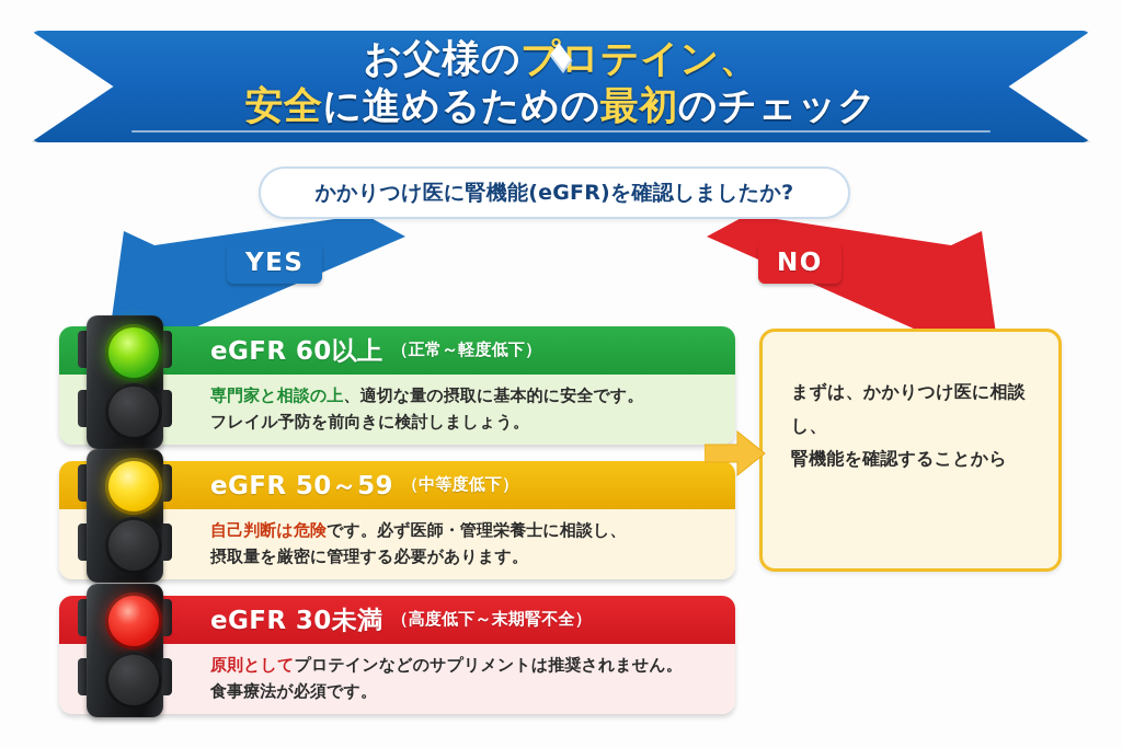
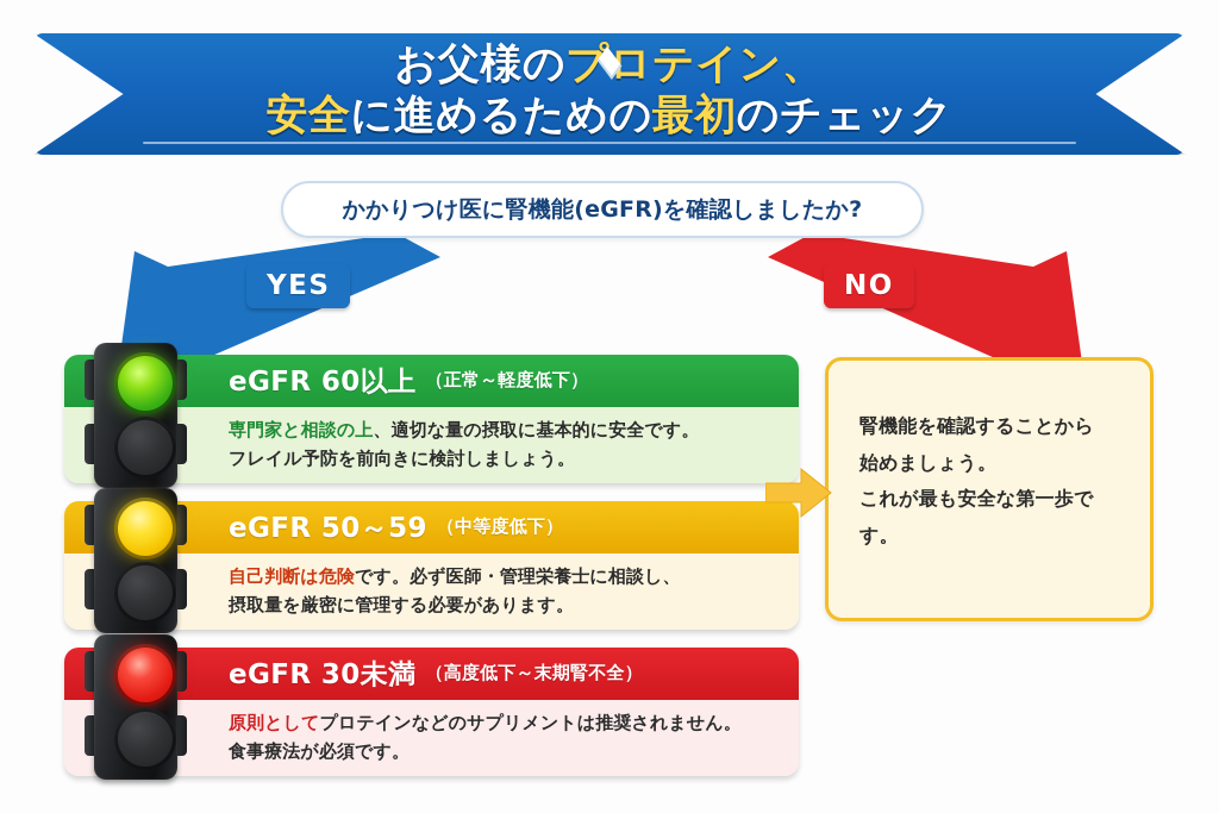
  お父様のプロテイン、
  安全に進めるための最初のチェック
  かかりつけ医に腎機能(eGFR)を確認しましたか?
  eGFR 60以上
  （正常～軽度低下）
  専門家と相談の上、適切な量の摂取に基本的に安全です。
  フレイル予防を前向きに検討しましょう。
  eGFR 50～59
  （中等度低下）
  自己判断は危険です。必ず医師・管理栄養士に相談し、
  摂取量を厳密に管理する必要があります。
  eGFR 30未満
  （高度低下～末期腎不全）
  原則としてプロテインなどのサプリメントは推奨されません。
  食事療法が必須です。
  YES
  NO
- まずは、かかりつけ医に相談し、
  腎機能を確認することから
+ 始めましょう。
+ これが最も安全な第一歩です。
